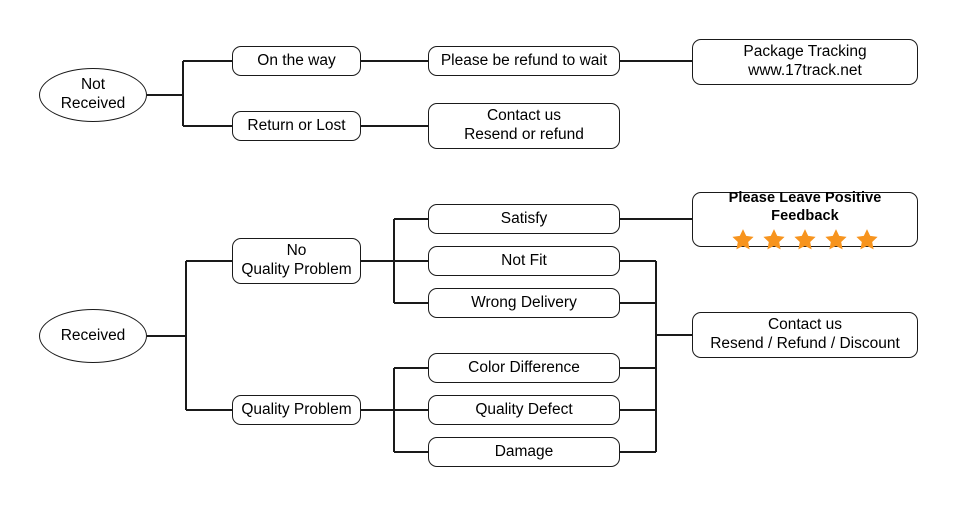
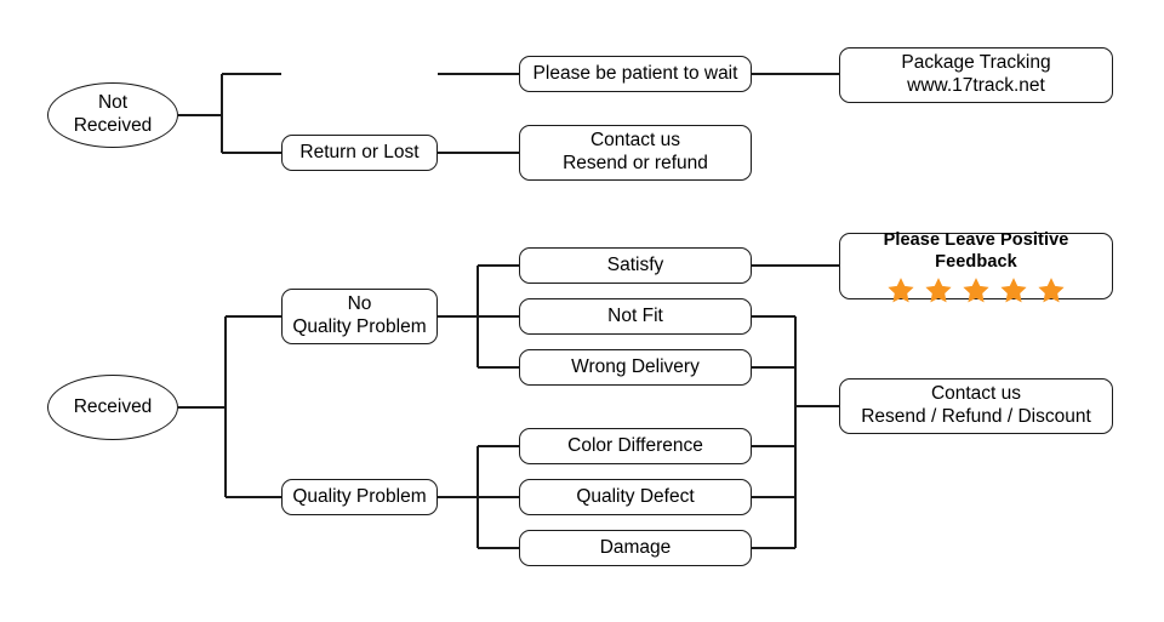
  Not
  Received
- On the way
  Return or Lost
- Please be refund to wait
+ Please be patient to wait
  Contact us
  Resend or refund
  Package Tracking
  www.17track.net
  Received
  No
  Quality Problem
  Quality Problem
  Satisfy
  Not Fit
  Wrong Delivery
  Color Difference
  Quality Defect
  Damage
  Please Leave Positive Feedback
  Contact us
  Resend / Refund / Discount
